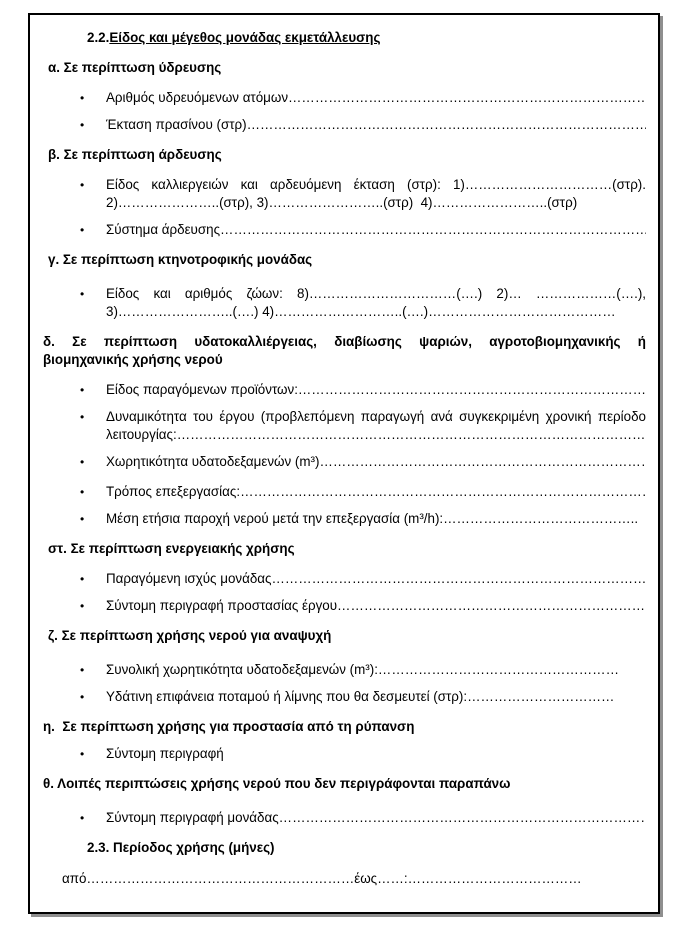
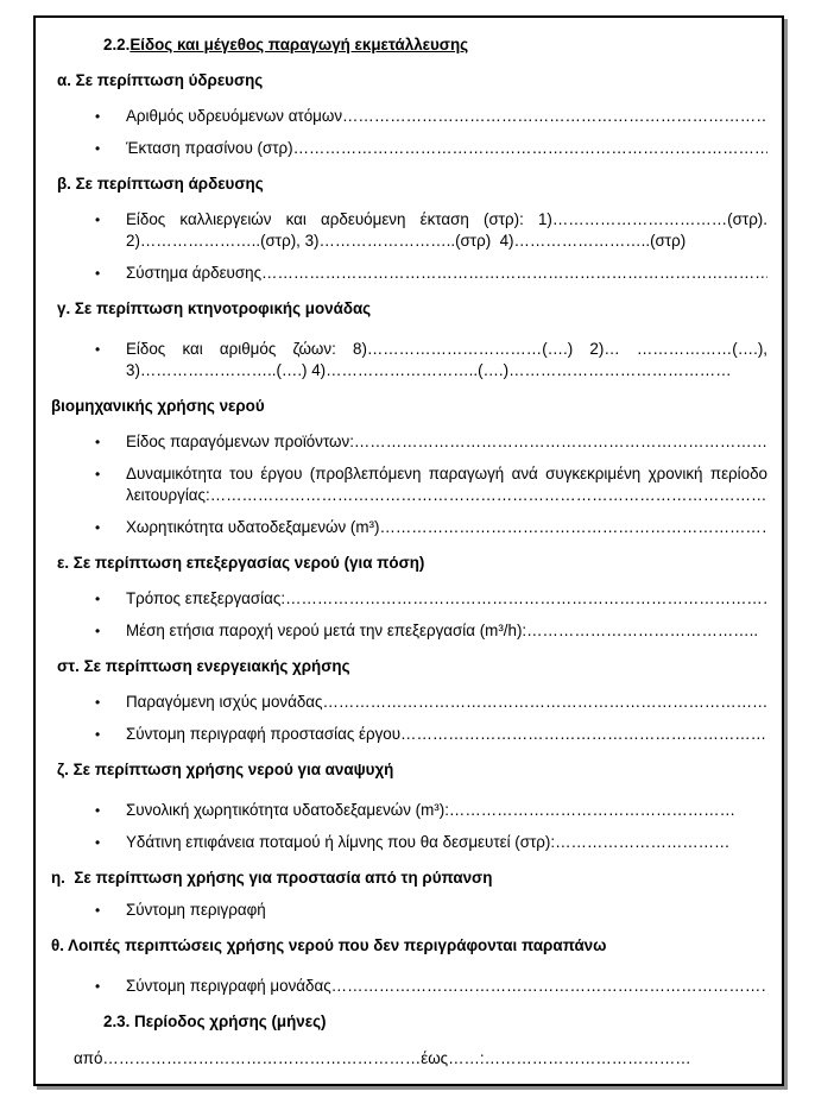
- 2.2.Είδος και μέγεθος μονάδας εκμετάλλευσης
+ 2.2.Είδος και μέγεθος παραγωγή εκμετάλλευσης
  α. Σε περίπτωση ύδρευσης
  •
  Αριθμός υδρευόμενων ατόμων………………………………………………………………………
  •
  Έκταση πρασίνου (στρ)………………………………………………………………………………
  β. Σε περίπτωση άρδευσης
  •
  Είδος καλλιεργειών και αρδευόμενη έκταση (στρ): 1)……………………………(στρ).
  2)…………………..(στρ), 3)……………………..(στρ) 4)……………………..(στρ)
  •
  Σύστημα άρδευσης……………………………………………………………………………………
  γ. Σε περίπτωση κτηνοτροφικής μονάδας
  •
  Είδος και αριθμός ζώων: 8)……………………………(….) 2)… ………………(….),
  3)……………………..(….) 4)………………………..(….)……………………………………
- δ. Σε περίπτωση υδατοκαλλιέργειας, διαβίωσης ψαριών, αγροτοβιομηχανικής ή
  βιομηχανικής χρήσης νερού
  •
  Είδος παραγόμενων προϊόντων:……………………………………………………………………
  •
  Δυναμικότητα του έργου (προβλεπόμενη παραγωγή ανά συγκεκριμένη χρονική περίοδο
  λειτουργίας:……………………………………………………………………………………………
  •
  Χωρητικότητα υδατοδεξαμενών (m³)………………………………………………………………
+ ε. Σε περίπτωση επεξεργασίας νερού (για πόση)
  •
  Τρόπος επεξεργασίας:………………………………………………………………………………
  •
  Μέση ετήσια παροχή νερού μετά την επεξεργασία (m³/h):……………………………………..
  στ. Σε περίπτωση ενεργειακής χρήσης
  •
  Παραγόμενη ισχύς μονάδας…………………………………………………………………………
  •
  Σύντομη περιγραφή προστασίας έργου……………………………………………………………
  ζ. Σε περίπτωση χρήσης νερού για αναψυχή
  •
  Συνολική χωρητικότητα υδατοδεξαμενών (m³):………………………………………………
  •
  Υδάτινη επιφάνεια ποταμού ή λίμνης που θα δεσμευτεί (στρ):……………………………
  η. Σε περίπτωση χρήσης για προστασία από τη ρύπανση
  •
  Σύντομη περιγραφή
  θ. Λοιπές περιπτώσεις χρήσης νερού που δεν περιγράφονται παραπάνω
  •
  Σύντομη περιγραφή μονάδας………………………………………………………………………
  2.3. Περίοδος χρήσης (μήνες)
  από……………………………………………………έως……:…………………………………
